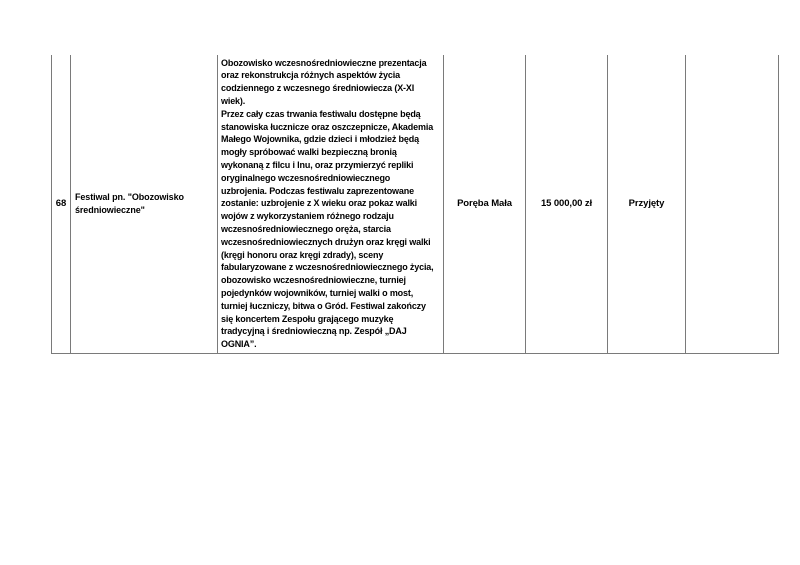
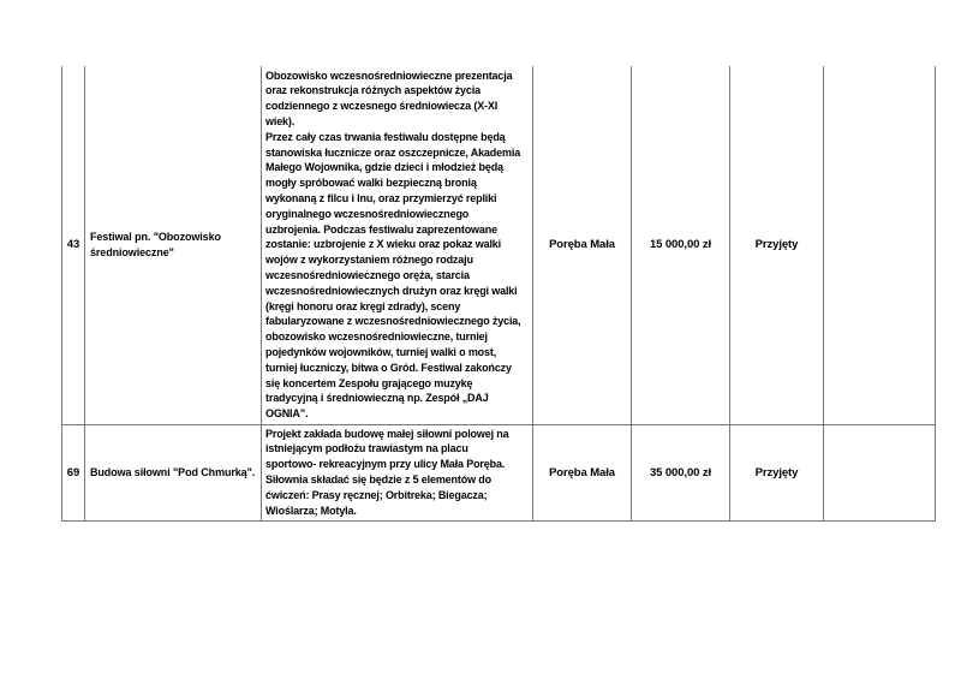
- 68	Festiwal pn. "Obozowisko średniowieczne"	Obozowisko wczesnośredniowieczne prezentacja oraz rekonstrukcja różnych aspektów życia codziennego z wczesnego średniowiecza (X-XI wiek). Przez cały czas trwania festiwalu dostępne będą stanowiska łucznicze oraz oszczepnicze, Akademia Małego Wojownika, gdzie dzieci i młodzież będą mogły spróbować walki bezpieczną bronią wykonaną z filcu i lnu, oraz przymierzyć repliki oryginalnego wczesnośredniowiecznego uzbrojenia. Podczas festiwalu zaprezentowane zostanie: uzbrojenie z X wieku oraz pokaz walki wojów z wykorzystaniem różnego rodzaju wczesnośredniowiecznego oręża, starcia wczesnośredniowiecznych drużyn oraz kręgi walki (kręgi honoru oraz kręgi zdrady), sceny fabularyzowane z wczesnośredniowiecznego życia, obozowisko wczesnośredniowieczne, turniej pojedynków wojowników, turniej walki o most, turniej łuczniczy, bitwa o Gród. Festiwal zakończy się koncertem Zespołu grającego muzykę tradycyjną i średniowieczną np. Zespół „DAJ OGNIA”.	Poręba Mała	15 000,00 zł	Przyjęty
+ 43	Festiwal pn. "Obozowisko średniowieczne"	Obozowisko wczesnośredniowieczne prezentacja oraz rekonstrukcja różnych aspektów życia codziennego z wczesnego średniowiecza (X-XI wiek). Przez cały czas trwania festiwalu dostępne będą stanowiska łucznicze oraz oszczepnicze, Akademia Małego Wojownika, gdzie dzieci i młodzież będą mogły spróbować walki bezpieczną bronią wykonaną z filcu i lnu, oraz przymierzyć repliki oryginalnego wczesnośredniowiecznego uzbrojenia. Podczas festiwalu zaprezentowane zostanie: uzbrojenie z X wieku oraz pokaz walki wojów z wykorzystaniem różnego rodzaju wczesnośredniowiecznego oręża, starcia wczesnośredniowiecznych drużyn oraz kręgi walki (kręgi honoru oraz kręgi zdrady), sceny fabularyzowane z wczesnośredniowiecznego życia, obozowisko wczesnośredniowieczne, turniej pojedynków wojowników, turniej walki o most, turniej łuczniczy, bitwa o Gród. Festiwal zakończy się koncertem Zespołu grającego muzykę tradycyjną i średniowieczną np. Zespół „DAJ OGNIA”.	Poręba Mała	15 000,00 zł	Przyjęty
+ 69	Budowa siłowni "Pod Chmurką".	Projekt zakłada budowę małej siłowni polowej na istniejącym podłożu trawiastym na placu sportowo- rekreacyjnym przy ulicy Mała Poręba. Siłownia składać się będzie z 5 elementów do ćwiczeń: Prasy ręcznej; Orbitreka; Biegacza; Wioślarza; Motyla.	Poręba Mała	35 000,00 zł	Przyjęty
